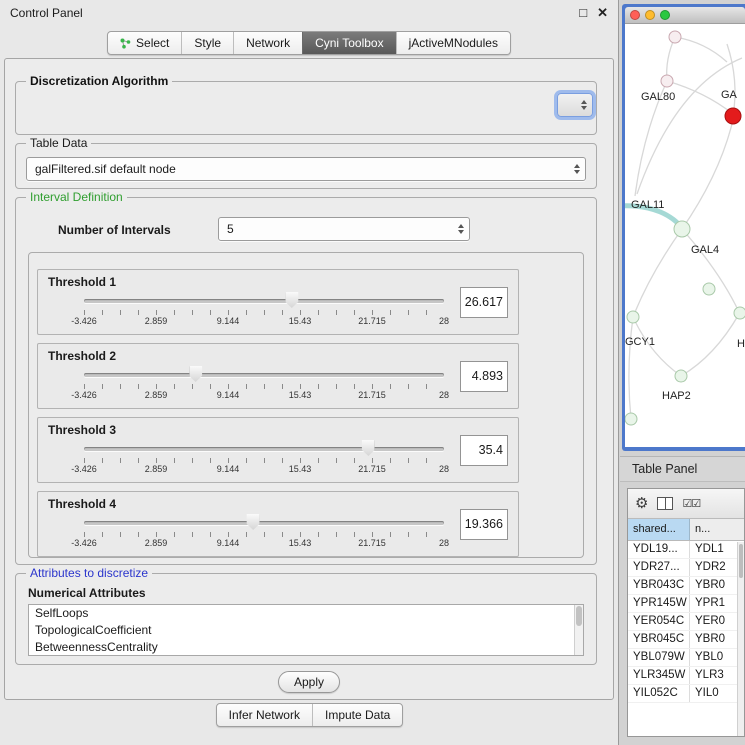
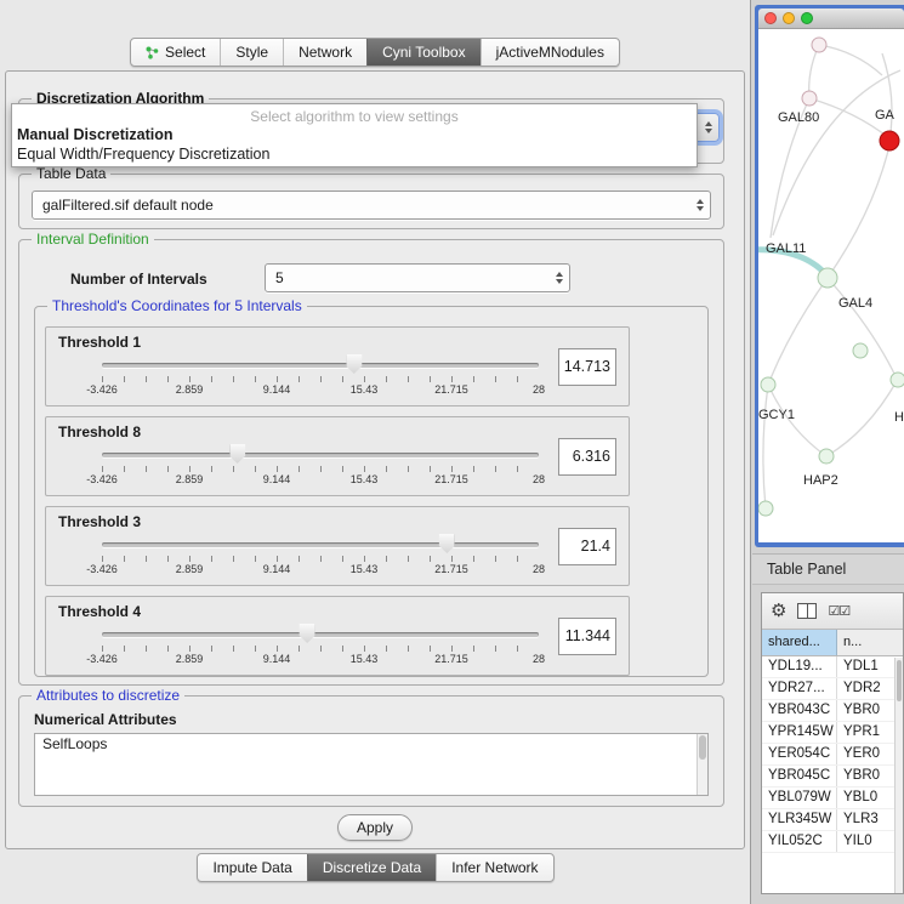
- Control Panel
- □
- ✕
  Select
  Style
  Network
  Cyni Toolbox
  jActiveMNodules
  Discretization Algorithm
+ Select algorithm to view settings
+ Manual Discretization
+ Equal Width/Frequency Discretization
  Table Data
  galFiltered.sif default node
  Interval Definition
  Number of Intervals
  5
+ Threshold's Coordinates for 5 Intervals
  Threshold 1
  -3.426
  2.859
  9.144
  15.43
  21.715
  28
- 26.617
+ 14.713
- Threshold 2
+ Threshold 8
  -3.426
  2.859
  9.144
  15.43
  21.715
  28
- 4.893
+ 6.316
  Threshold 3
  -3.426
  2.859
  9.144
  15.43
  21.715
  28
- 35.4
+ 21.4
  Threshold 4
  -3.426
  2.859
  9.144
  15.43
  21.715
  28
- 19.366
+ 11.344
  Attributes to discretize
  Numerical Attributes
  SelfLoops
- TopologicalCoefficient
- BetweennessCentrality
  Apply
- Infer Network
+ Impute Data
+ Discretize Data
- Impute Data
+ Infer Network
  GAL80
  GA
  GAL11
  GAL4
  GCY1
  HAP2
  H
  Table Panel
  ⚙
  ☑☑
  shared...
  n...
  YDL19...
  YDL1
  YDR27...
  YDR2
  YBR043C
  YBR0
  YPR145W
  YPR1
  YER054C
  YER0
  YBR045C
  YBR0
  YBL079W
  YBL0
  YLR345W
  YLR3
  YIL052C
  YIL0
